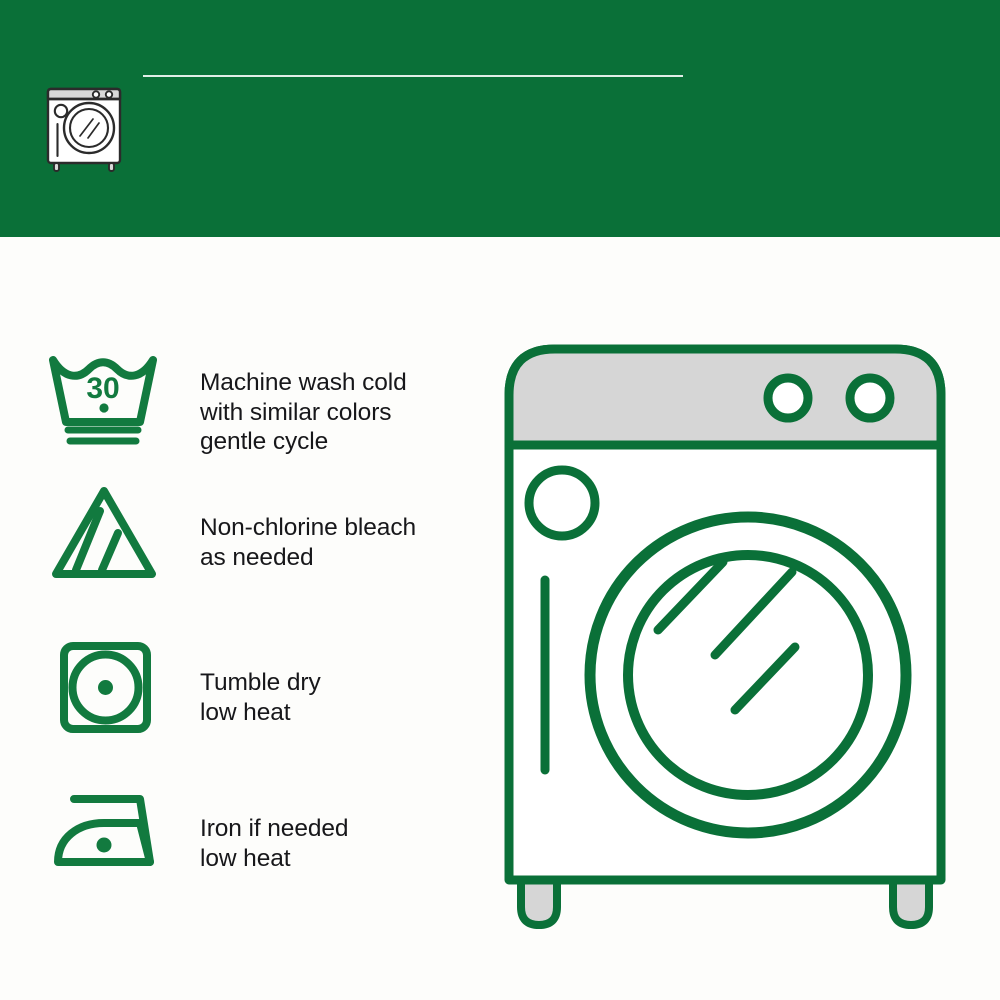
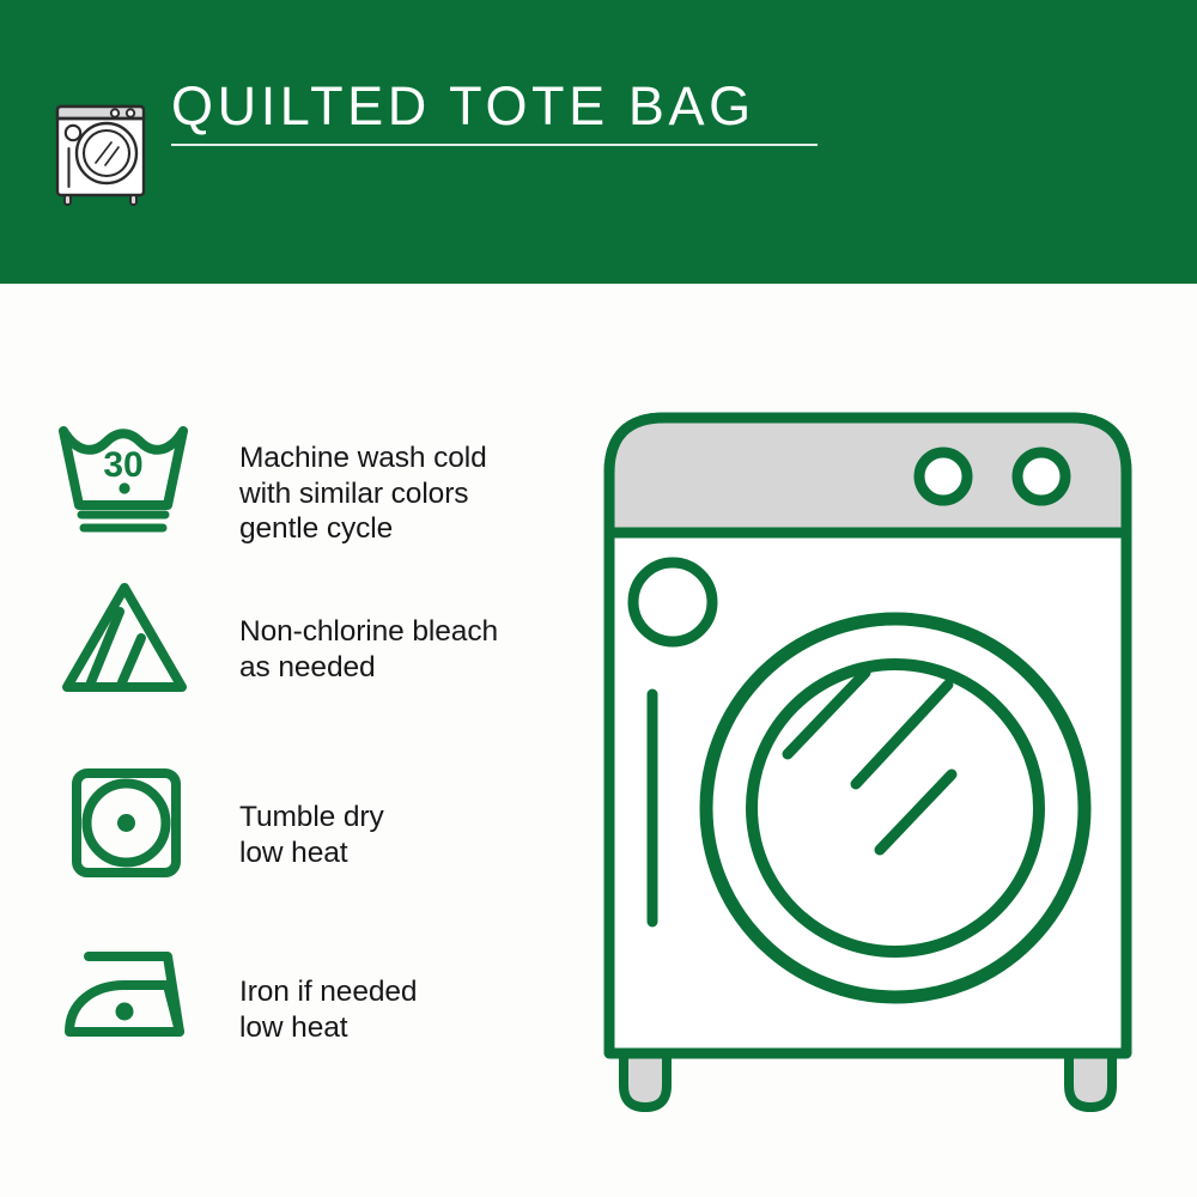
+ QUILTED TOTE BAG
  30
  Machine wash cold
  with similar colors
  gentle cycle
  Non-chlorine bleach
  as needed
  Tumble dry
  low heat
  Iron if needed
  low heat
